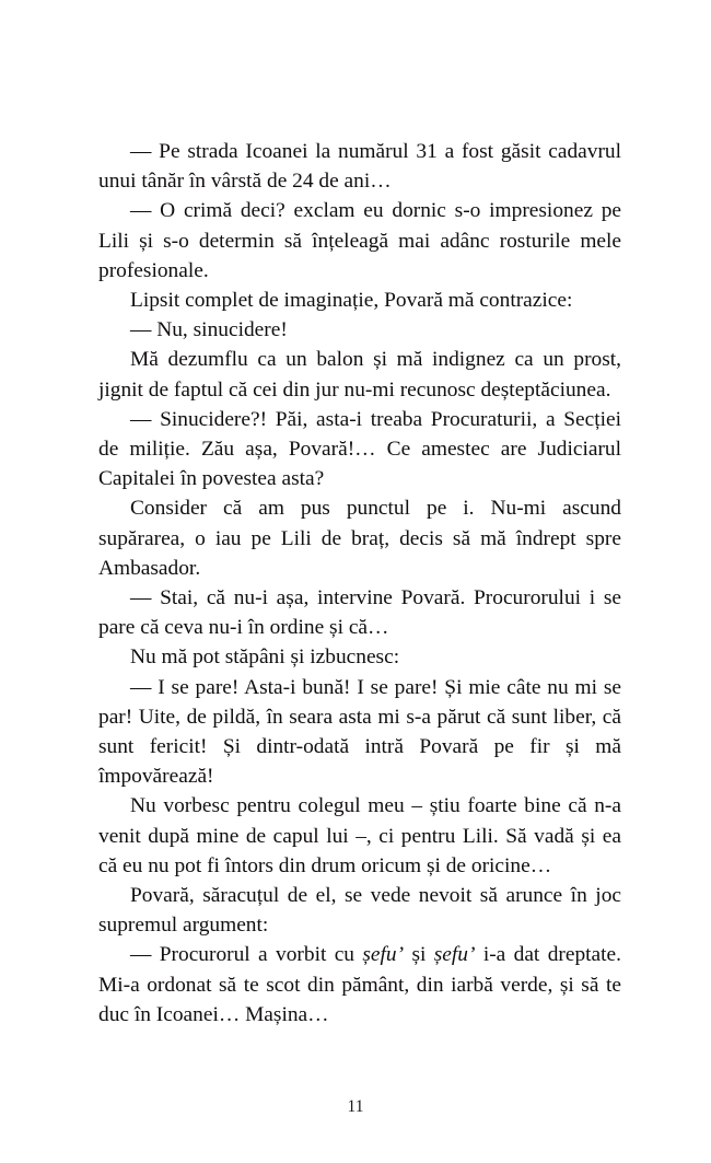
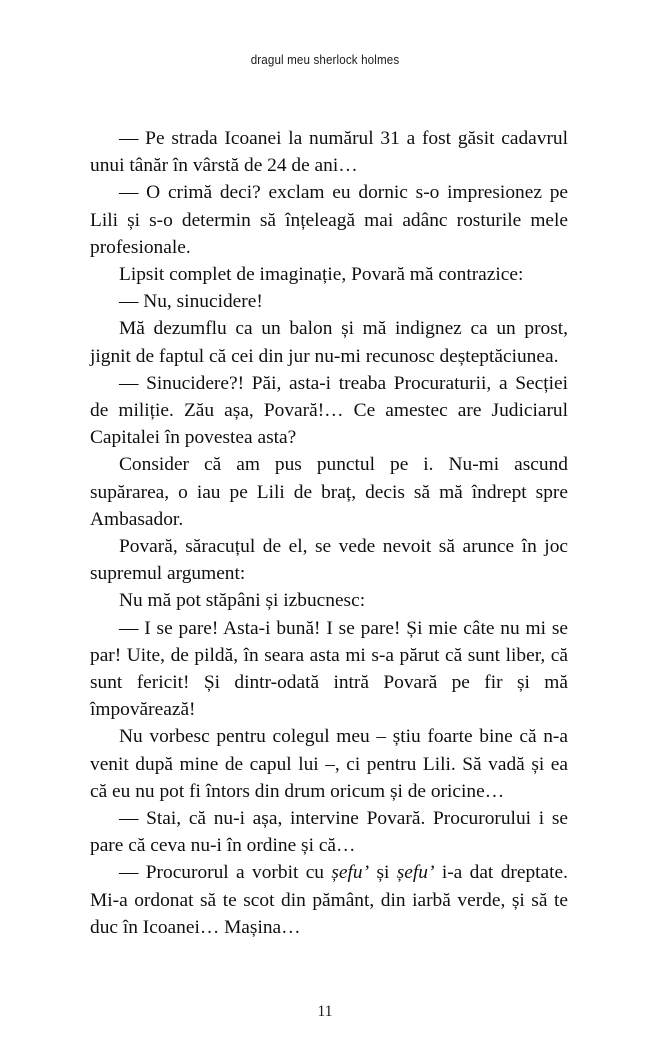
+ dragul meu sherlock holmes
  — Pe strada Icoanei la numărul 31 a fost găsit cadavrul unui tânăr în vârstă de 24 de ani…
  — O crimă deci? exclam eu dornic s-o impresionez pe Lili și s-o determin să înțeleagă mai adânc rosturile mele profesionale.
  Lipsit complet de imaginație, Povară mă contrazice:
  — Nu, sinucidere!
  Mă dezumflu ca un balon și mă indignez ca un prost, jignit de faptul că cei din jur nu-mi recunosc deșteptăciunea.
  — Sinucidere?! Păi, asta-i treaba Procuraturii, a Secției de miliție. Zău așa, Povară!… Ce amestec are Judiciarul Capitalei în povestea asta?
  Consider că am pus punctul pe i. Nu-mi ascund supărarea, o iau pe Lili de braț, decis să mă îndrept spre Ambasador.
- — Stai, că nu-i așa, intervine Povară. Procurorului i se pare că ceva nu-i în ordine și că…
+ Povară, săracuțul de el, se vede nevoit să arunce în joc supremul argument:
  Nu mă pot stăpâni și izbucnesc:
  — I se pare! Asta-i bună! I se pare! Și mie câte nu mi se par! Uite, de pildă, în seara asta mi s-a părut că sunt liber, că sunt fericit! Și dintr-odată intră Povară pe fir și mă împovărează!
  Nu vorbesc pentru colegul meu – știu foarte bine că n-a venit după mine de capul lui –, ci pentru Lili. Să vadă și ea că eu nu pot fi întors din drum oricum și de oricine…
- Povară, săracuțul de el, se vede nevoit să arunce în joc supremul argument:
+ — Stai, că nu-i așa, intervine Povară. Procurorului i se pare că ceva nu-i în ordine și că…
  — Procurorul a vorbit cu șefu’ și șefu’ i-a dat dreptate. Mi-a ordonat să te scot din pământ, din iarbă verde, și să te duc în Icoanei… Mașina…
  11
